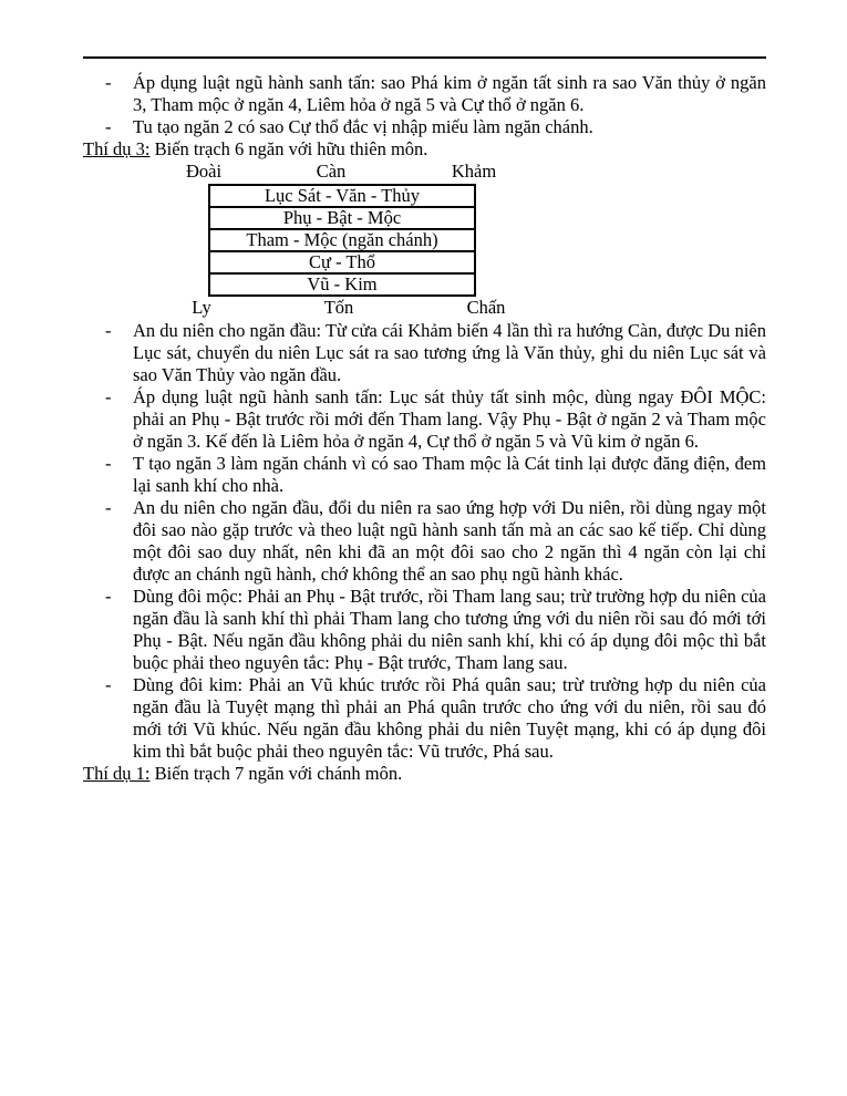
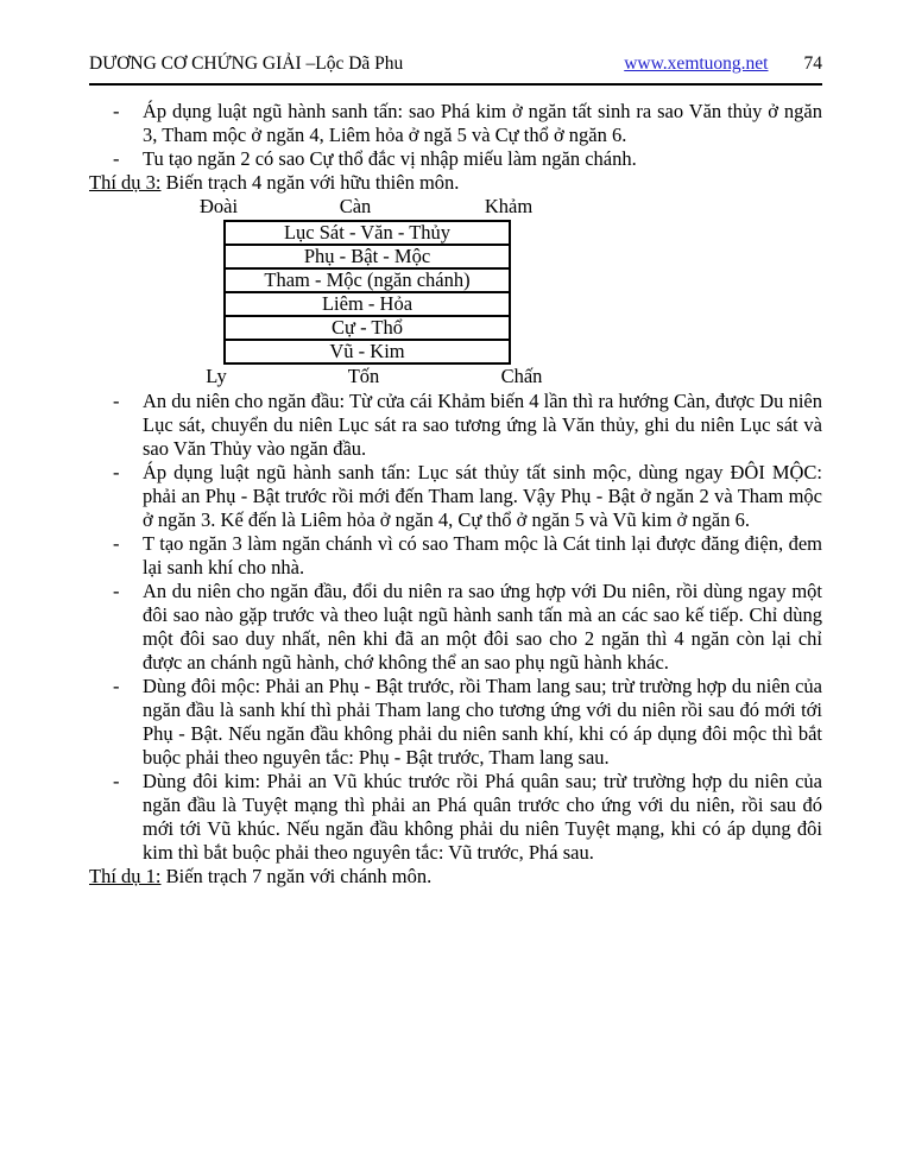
+ DƯƠNG CƠ CHỨNG GIẢI –Lộc Dã Phu
+ www.xemtuong.net
+ 74
  Áp dụng luật ngũ hành sanh tấn: sao Phá kim ở ngăn tất sinh ra sao Văn thủy ở ngăn 3, Tham mộc ở ngăn 4, Liêm hỏa ở ngă 5 và Cự thổ ở ngăn 6.
  Tu tạo ngăn 2 có sao Cự thổ đắc vị nhập miếu làm ngăn chánh.
- Thí dụ 3: Biến trạch 6 ngăn với hữu thiên môn.
+ Thí dụ 3: Biến trạch 4 ngăn với hữu thiên môn.
  Đoài
  Càn
  Khảm
  Lục Sát - Văn - Thủy
  Phụ - Bật - Mộc
  Tham - Mộc (ngăn chánh)
+ Liêm - Hỏa
  Cự - Thổ
  Vũ - Kim
  Ly
  Tốn
  Chấn
  An du niên cho ngăn đầu: Từ cửa cái Khảm biến 4 lần thì ra hướng Càn, được Du niên Lục sát, chuyển du niên Lục sát ra sao tương ứng là Văn thủy, ghi du niên Lục sát và sao Văn Thủy vào ngăn đầu.
  Áp dụng luật ngũ hành sanh tấn: Lục sát thủy tất sinh mộc, dùng ngay ĐÔI MỘC: phải an Phụ - Bật trước rồi mới đến Tham lang. Vậy Phụ - Bật ở ngăn 2 và Tham mộc ở ngăn 3. Kế đến là Liêm hỏa ở ngăn 4, Cự thổ ở ngăn 5 và Vũ kim ở ngăn 6.
  T tạo ngăn 3 làm ngăn chánh vì có sao Tham mộc là Cát tinh lại được đăng điện, đem lại sanh khí cho nhà.
  An du niên cho ngăn đầu, đổi du niên ra sao ứng hợp với Du niên, rồi dùng ngay một đôi sao nào gặp trước và theo luật ngũ hành sanh tấn mà an các sao kế tiếp. Chỉ dùng một đôi sao duy nhất, nên khi đã an một đôi sao cho 2 ngăn thì 4 ngăn còn lại chỉ được an chánh ngũ hành, chớ không thể an sao phụ ngũ hành khác.
  Dùng đôi mộc: Phải an Phụ - Bật trước, rồi Tham lang sau; trừ trường hợp du niên của ngăn đầu là sanh khí thì phải Tham lang cho tương ứng với du niên rồi sau đó mới tới Phụ - Bật. Nếu ngăn đầu không phải du niên sanh khí, khi có áp dụng đôi mộc thì bắt buộc phải theo nguyên tắc: Phụ - Bật trước, Tham lang sau.
  Dùng đôi kim: Phải an Vũ khúc trước rồi Phá quân sau; trừ trường hợp du niên của ngăn đầu là Tuyệt mạng thì phải an Phá quân trước cho ứng với du niên, rồi sau đó mới tới Vũ khúc. Nếu ngăn đầu không phải du niên Tuyệt mạng, khi có áp dụng đôi kim thì bắt buộc phải theo nguyên tắc: Vũ trước, Phá sau.
  Thí dụ 1: Biến trạch 7 ngăn với chánh môn.
